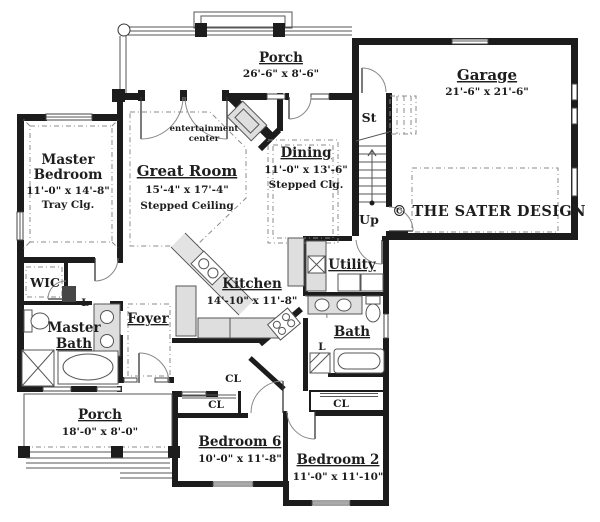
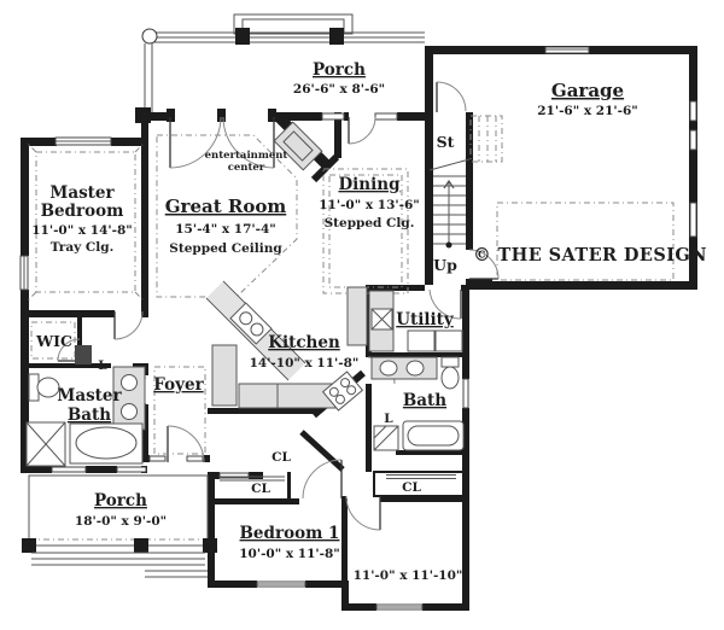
  Porch
  26'-6" x 8'-6"
  Garage
  21'-6" x 21'-6"
  Master
  Bedroom
  11'-0" x 14'-8"
  Tray Clg.
  Great Room
  15'-4" x 17'-4"
  Stepped Ceiling
  entertainment
  center
  Dining
  11'-0" x 13'-6"
  Stepped Clg.
  St
  Up
  © THE SATER DESIGN
  Kitchen
  14'-10" x 11'-8"
  Utility
  Bath
  Master
  Bath
  WIC
  Foyer
  Porch
- 18'-0" x 8'-0"
+ 18'-0" x 9'-0"
- Bedroom 6
+ Bedroom 1
  10'-0" x 11'-8"
- Bedroom 2
  11'-0" x 11'-10"
  L
  L
  CL
  CL
  CL
